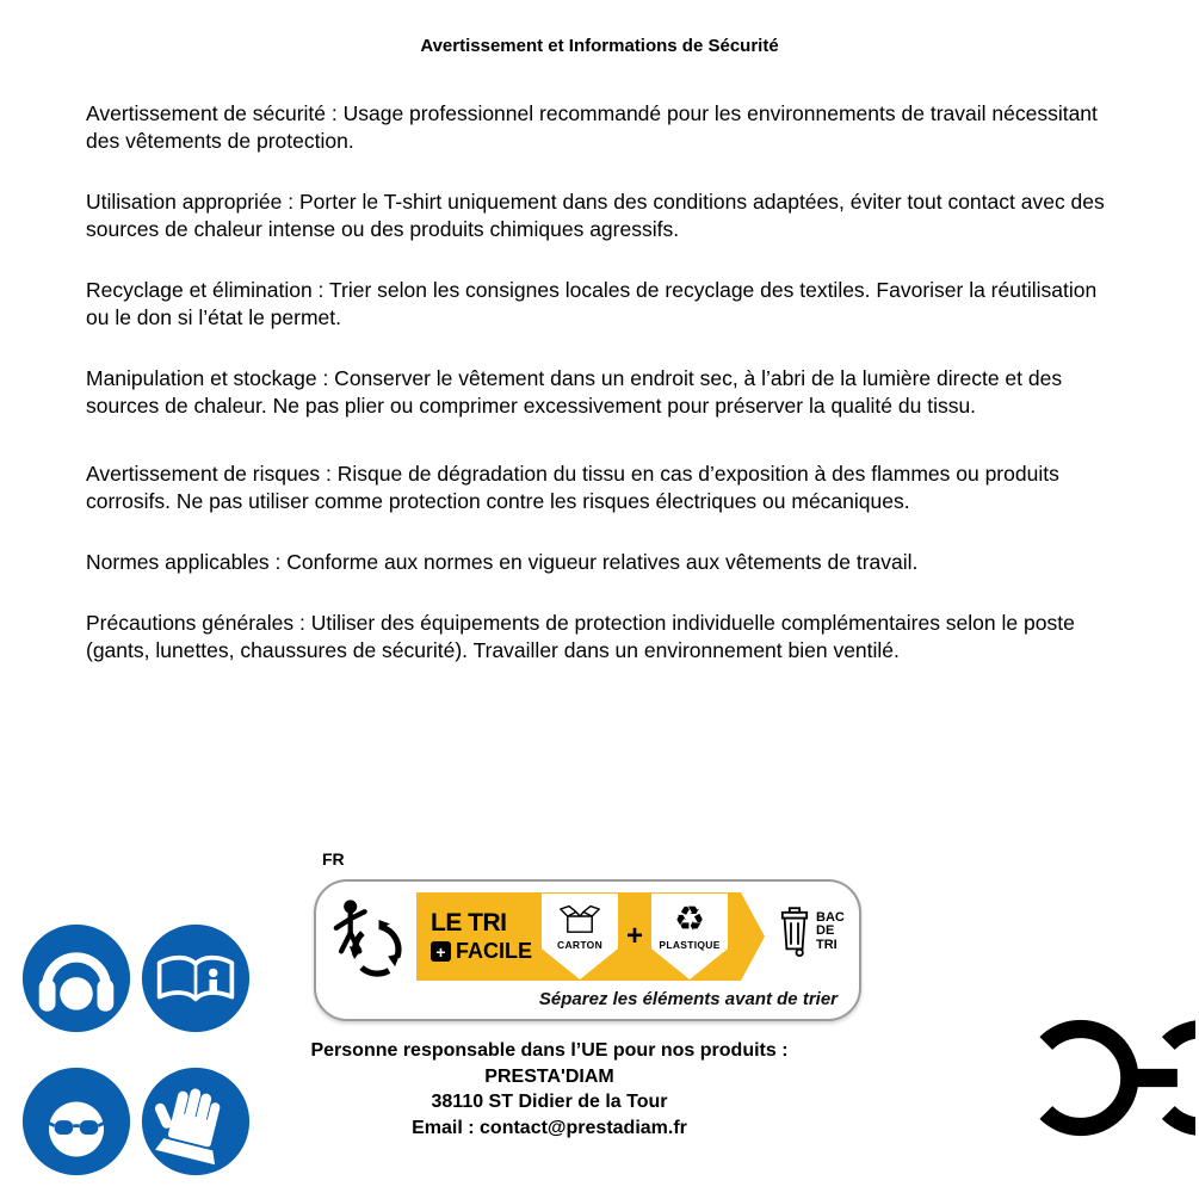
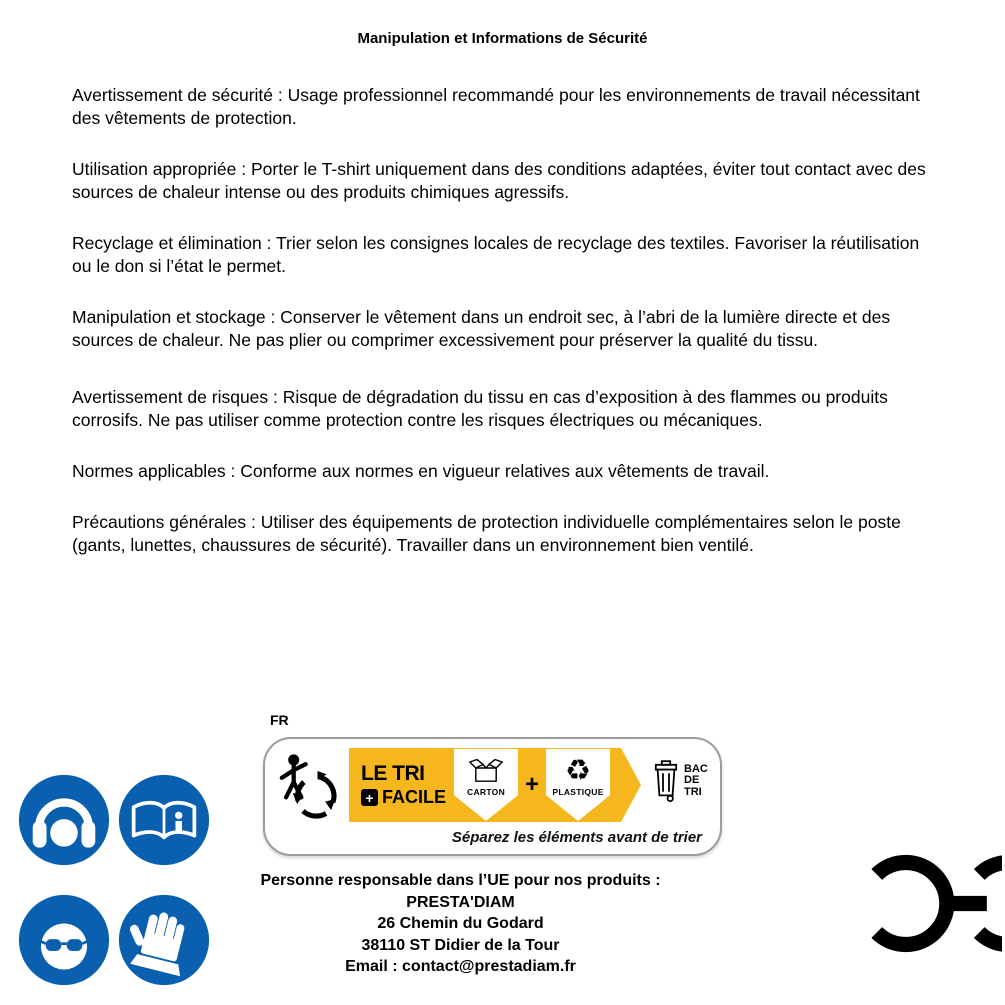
- Avertissement et Informations de Sécurité
+ Manipulation et Informations de Sécurité
  Avertissement de sécurité : Usage professionnel recommandé pour les environnements de travail nécessitant des vêtements de protection.
  Utilisation appropriée : Porter le T-shirt uniquement dans des conditions adaptées, éviter tout contact avec des sources de chaleur intense ou des produits chimiques agressifs.
  Recyclage et élimination : Trier selon les consignes locales de recyclage des textiles. Favoriser la réutilisation ou le don si l’état le permet.
  Manipulation et stockage : Conserver le vêtement dans un endroit sec, à l’abri de la lumière directe et des sources de chaleur. Ne pas plier ou comprimer excessivement pour préserver la qualité du tissu.
  Avertissement de risques : Risque de dégradation du tissu en cas d’exposition à des flammes ou produits corrosifs. Ne pas utiliser comme protection contre les risques électriques ou mécaniques.
  Normes applicables : Conforme aux normes en vigueur relatives aux vêtements de travail.
  Précautions générales : Utiliser des équipements de protection individuelle complémentaires selon le poste (gants, lunettes, chaussures de sécurité). Travailler dans un environnement bien ventilé.
  FR
  LE TRI
  +
  FACILE
  CARTON
  +
  ♻
  PLASTIQUE
  BAC
  DE
  TRI
  Séparez les éléments avant de trier
  Personne responsable dans l’UE pour nos produits :
  PRESTA'DIAM
+ 26 Chemin du Godard
  38110 ST Didier de la Tour
  Email : contact@prestadiam.fr
